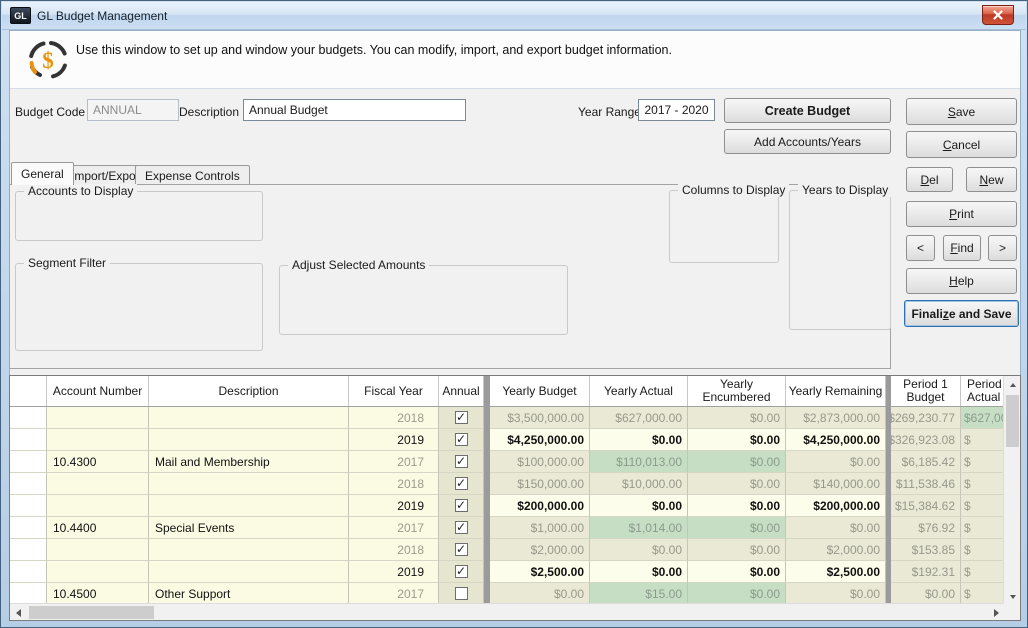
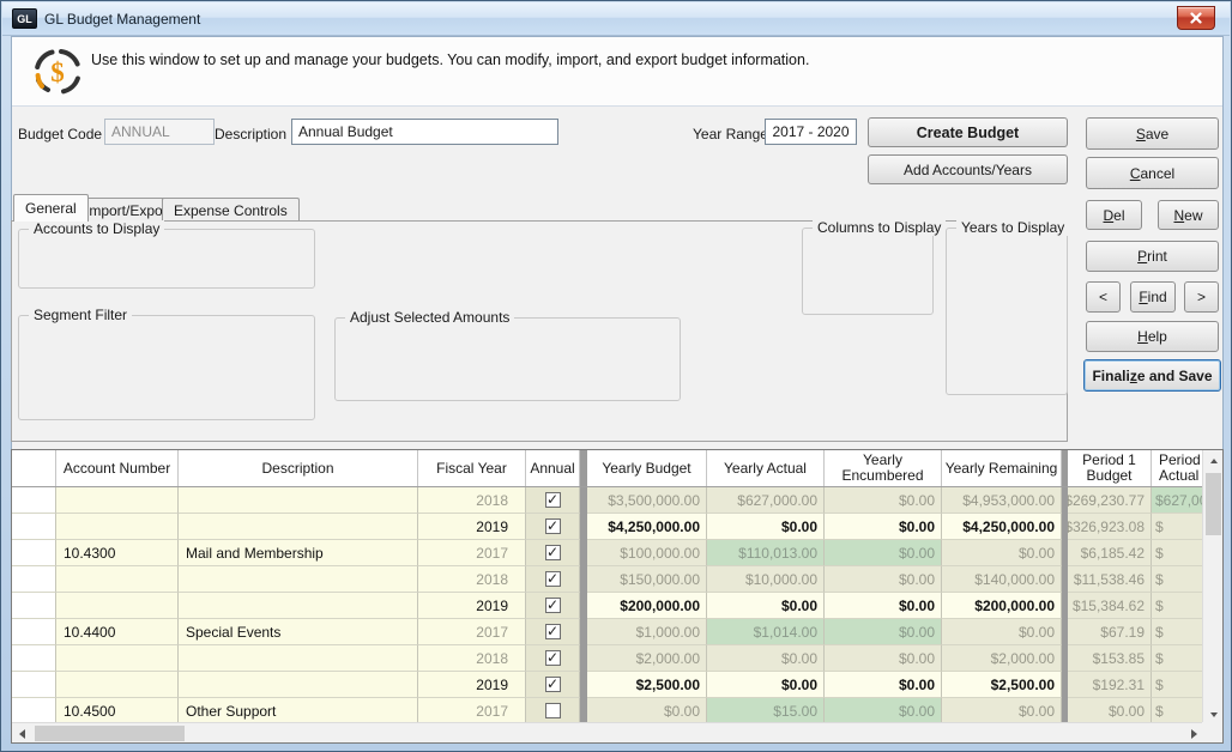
  GL
  GL Budget Management
  $
- Use this window to set up and window your budgets. You can modify, import, and export budget information.
+ Use this window to set up and manage your budgets. You can modify, import, and export budget information.
  Budget Code
  ANNUAL
  Description
  Annual Budget
  Year Rang
  2017 - 2020
  Create Budget
  Add Accounts/Years
  S
  ave
  C
  ancel
  D
  el
  N
  ew
  P
  rint
  <
  F
  ind
  >
  H
  elp
  Finali
  z
  e and Save
  General
  mport/Expo
  Expense Controls
  Accounts to Display
  Segment Filter
  Adjust Selected Amounts
  Columns to Display
  Years to Display
  Account Number
  Description
  Fiscal Year
  Annual
  Yearly Budget
  Yearly Actual
  Yearly
  Encumbered
  Yearly Remaining
  Period 1
  Budget
  Period
  Actual
  2018
  ✓
  $3,500,000.00
  $627,000.00
  $0.00
- $2,873,000.00
+ $4,953,000.00
  $269,230.77
  $627,0
  2019
  ✓
  $4,250,000.00
  $0.00
  $0.00
  $4,250,000.00
  $326,923.08
  $
  10.4300
  Mail and Membership
  2017
  ✓
  $100,000.00
  $110,013.00
  $0.00
  $0.00
  $6,185.42
  $
  2018
  ✓
  $150,000.00
  $10,000.00
  $0.00
  $140,000.00
  $11,538.46
  $
  2019
  ✓
  $200,000.00
  $0.00
  $0.00
  $200,000.00
  $15,384.62
  $
  10.4400
  Special Events
  2017
  ✓
  $1,000.00
  $1,014.00
  $0.00
  $0.00
- $76.92
+ $67.19
  $
  2018
  ✓
  $2,000.00
  $0.00
  $0.00
  $2,000.00
  $153.85
  $
  2019
  ✓
  $2,500.00
  $0.00
  $0.00
  $2,500.00
  $192.31
  $
  10.4500
  Other Support
  2017
  $0.00
  $15.00
  $0.00
  $0.00
  $0.00
  $
